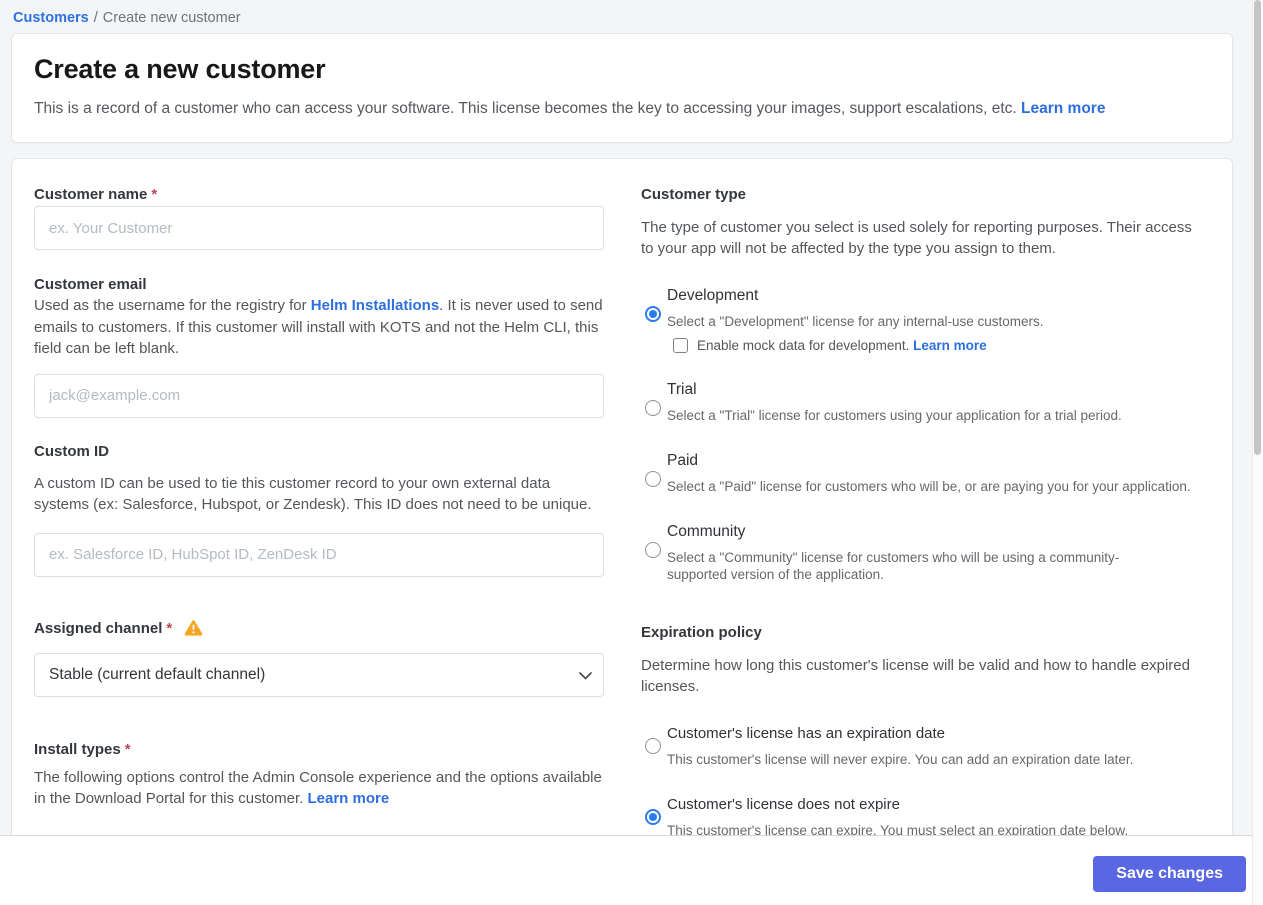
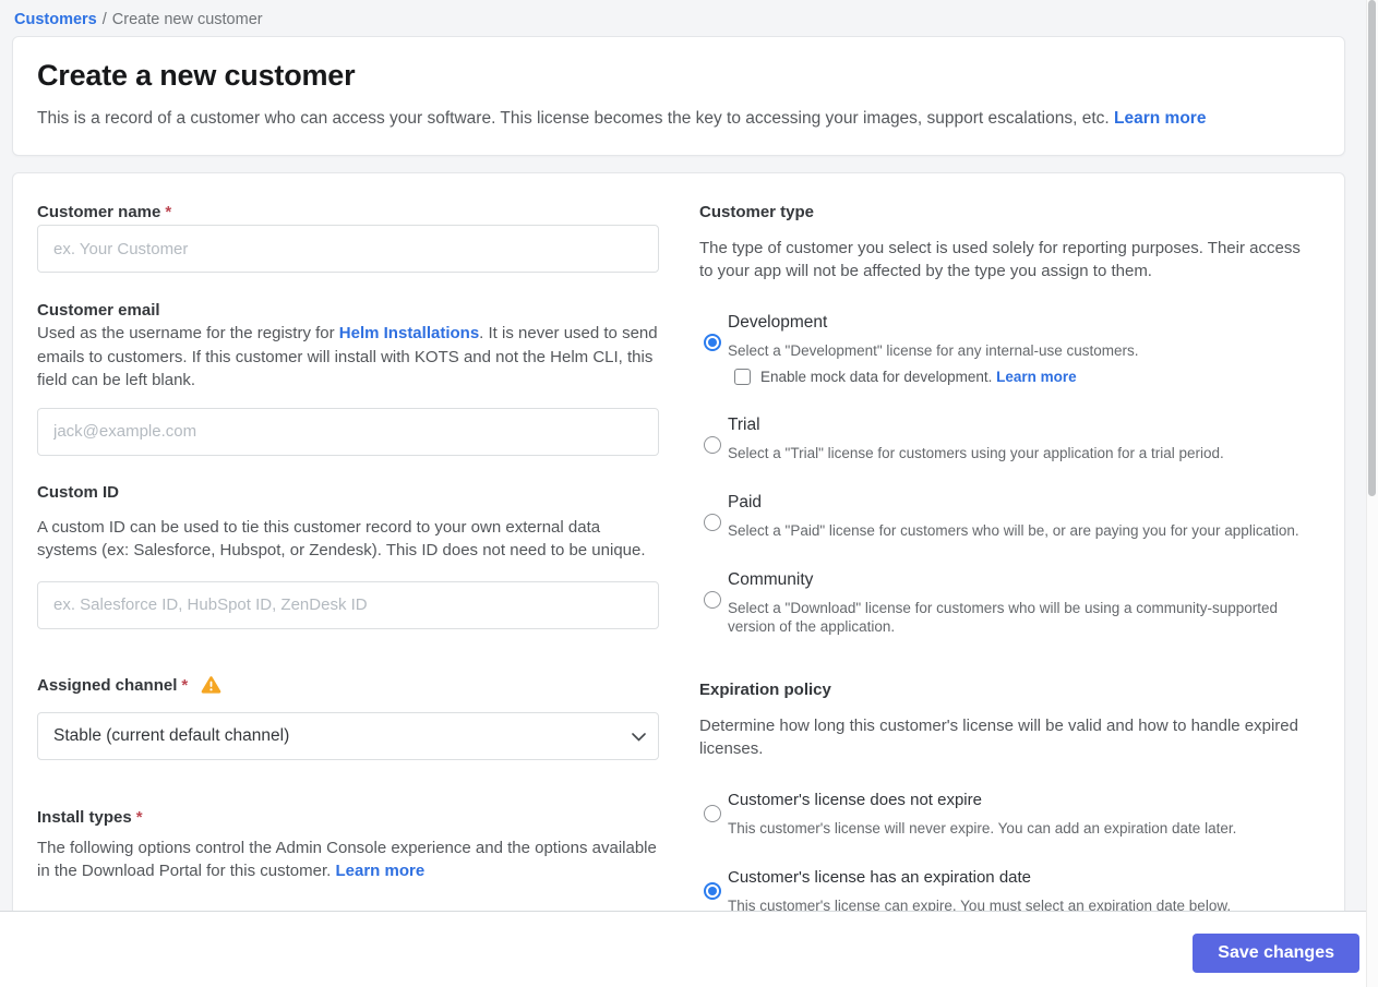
  Customers / Create new customer
  Create a new customer
  This is a record of a customer who can access your software. This license becomes the key to accessing your images, support escalations, etc. Learn more
  Customer name *
  ex. Your Customer
  Customer email
  Used as the username for the registry for Helm Installations. It is never used to send emails to customers. If this customer will install with KOTS and not the Helm CLI, this field can be left blank.
  jack@example.com
  Custom ID
  A custom ID can be used to tie this customer record to your own external data systems (ex: Salesforce, Hubspot, or Zendesk). This ID does not need to be unique.
  ex. Salesforce ID, HubSpot ID, ZenDesk ID
  Assigned channel *
  Stable (current default channel)
  Install types *
  The following options control the Admin Console experience and the options available in the Download Portal for this customer. Learn more
  Customer type
  The type of customer you select is used solely for reporting purposes. Their access to your app will not be affected by the type you assign to them.
  Development
  Select a "Development" license for any internal-use customers.
  Enable mock data for development. Learn more
  Trial
  Select a "Trial" license for customers using your application for a trial period.
  Paid
  Select a "Paid" license for customers who will be, or are paying you for your application.
  Community
- Select a "Community" license for customers who will be using a community-supported version of the application.
+ Select a "Download" license for customers who will be using a community-supported version of the application.
  Expiration policy
  Determine how long this customer's license will be valid and how to handle expired licenses.
- Customer's license has an expiration date
+ Customer's license does not expire
  This customer's license will never expire. You can add an expiration date later.
- Customer's license does not expire
+ Customer's license has an expiration date
  This customer's license can expire. You must select an expiration date below.
  Save changes
